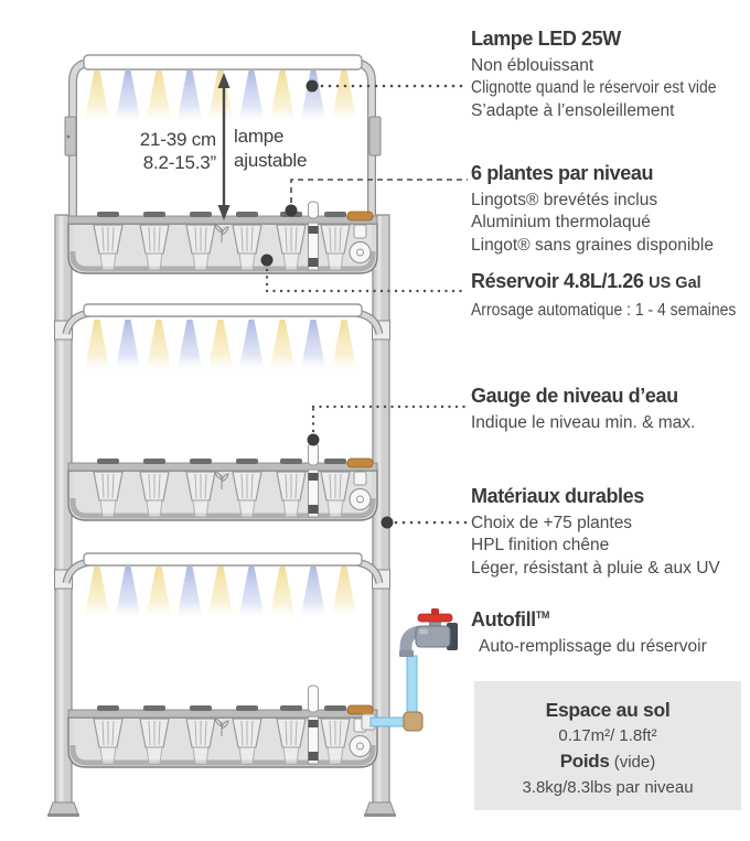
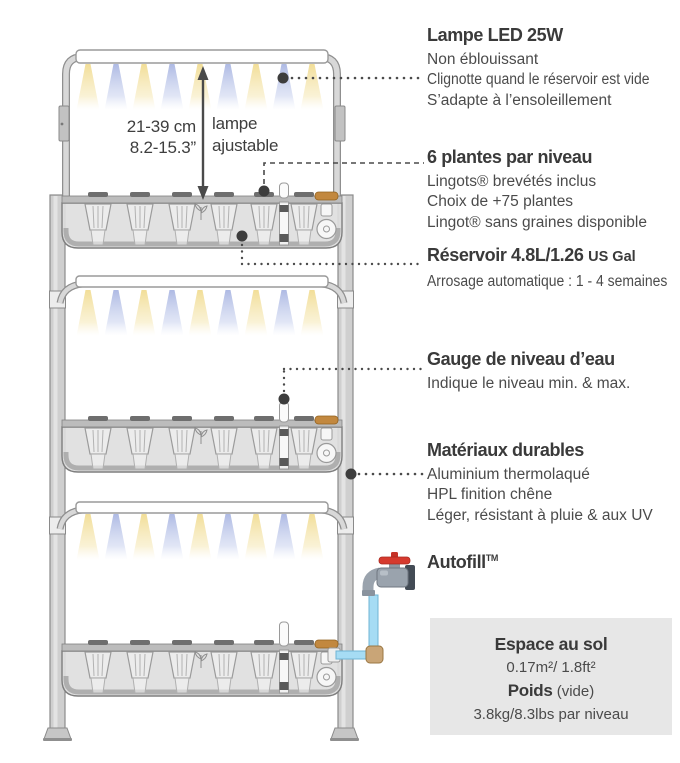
  21-39 cm
  8.2-15.3”
  lampe
  ajustable
  Lampe LED 25W
  Non éblouissant
  Clignotte quand le réservoir est vide
  S’adapte à l’ensoleillement
  6 plantes par niveau
  Lingots® brevétés inclus
- Aluminium thermolaqué
+ Choix de +75 plantes
  Lingot® sans graines disponible
  Réservoir 4.8L/1.26 US Gal
  Arrosage automatique : 1 - 4 semaines
  Gauge de niveau d’eau
  Indique le niveau min. & max.
  Matériaux durables
- Choix de +75 plantes
+ Aluminium thermolaqué
  HPL finition chêne
  Léger, résistant à pluie & aux UV
  AutofillTM
- Auto-remplissage du réservoir
  Espace au sol
  0.17m²/ 1.8ft²
  Poids (vide)
  3.8kg/8.3lbs par niveau
